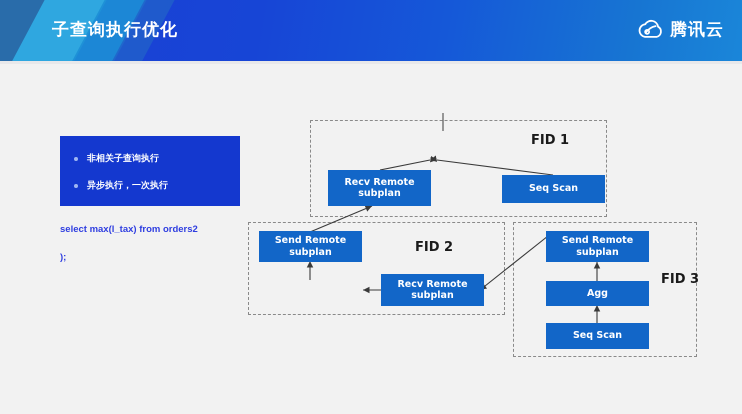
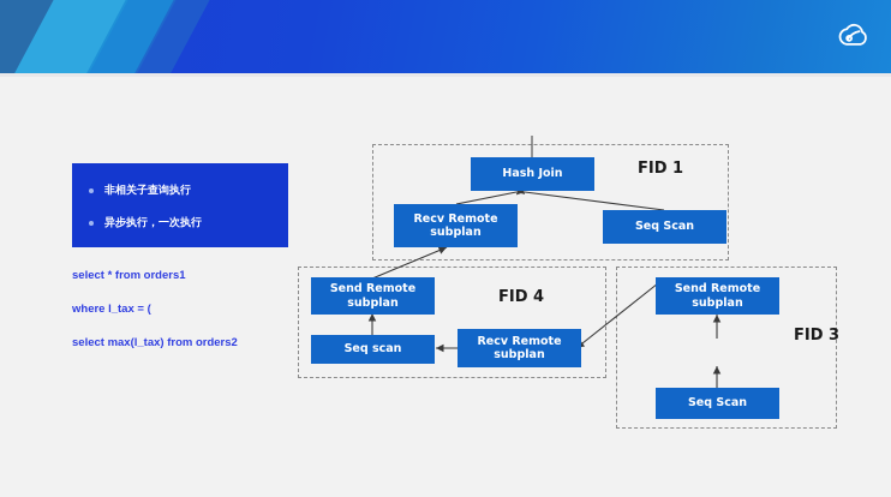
- 子查询执行优化
- 腾讯云
  非相关子查询执行
  异步执行，一次执行
+ select * from orders1
+ where l_tax = (
  select max(l_tax) from orders2
- );
  FID 1
- FID 2
+ FID 4
  FID 3
+ Hash Join
  Recv Remote
  subplan
  Seq Scan
  Send Remote
  subplan
+ Seq scan
  Recv Remote
  subplan
  Send Remote
  subplan
- Agg
  Seq Scan
